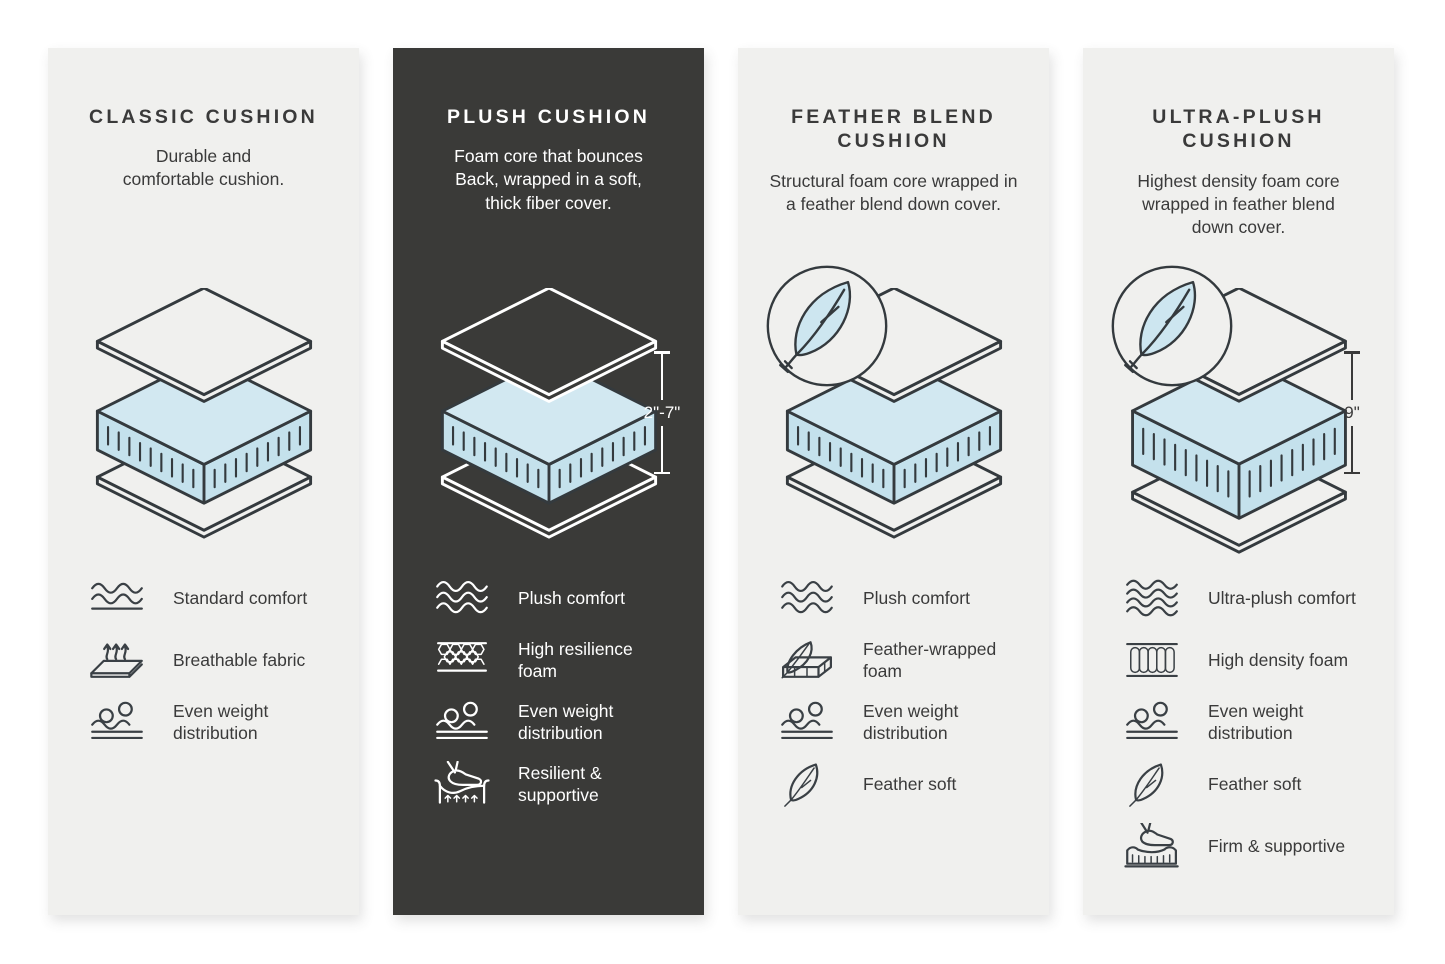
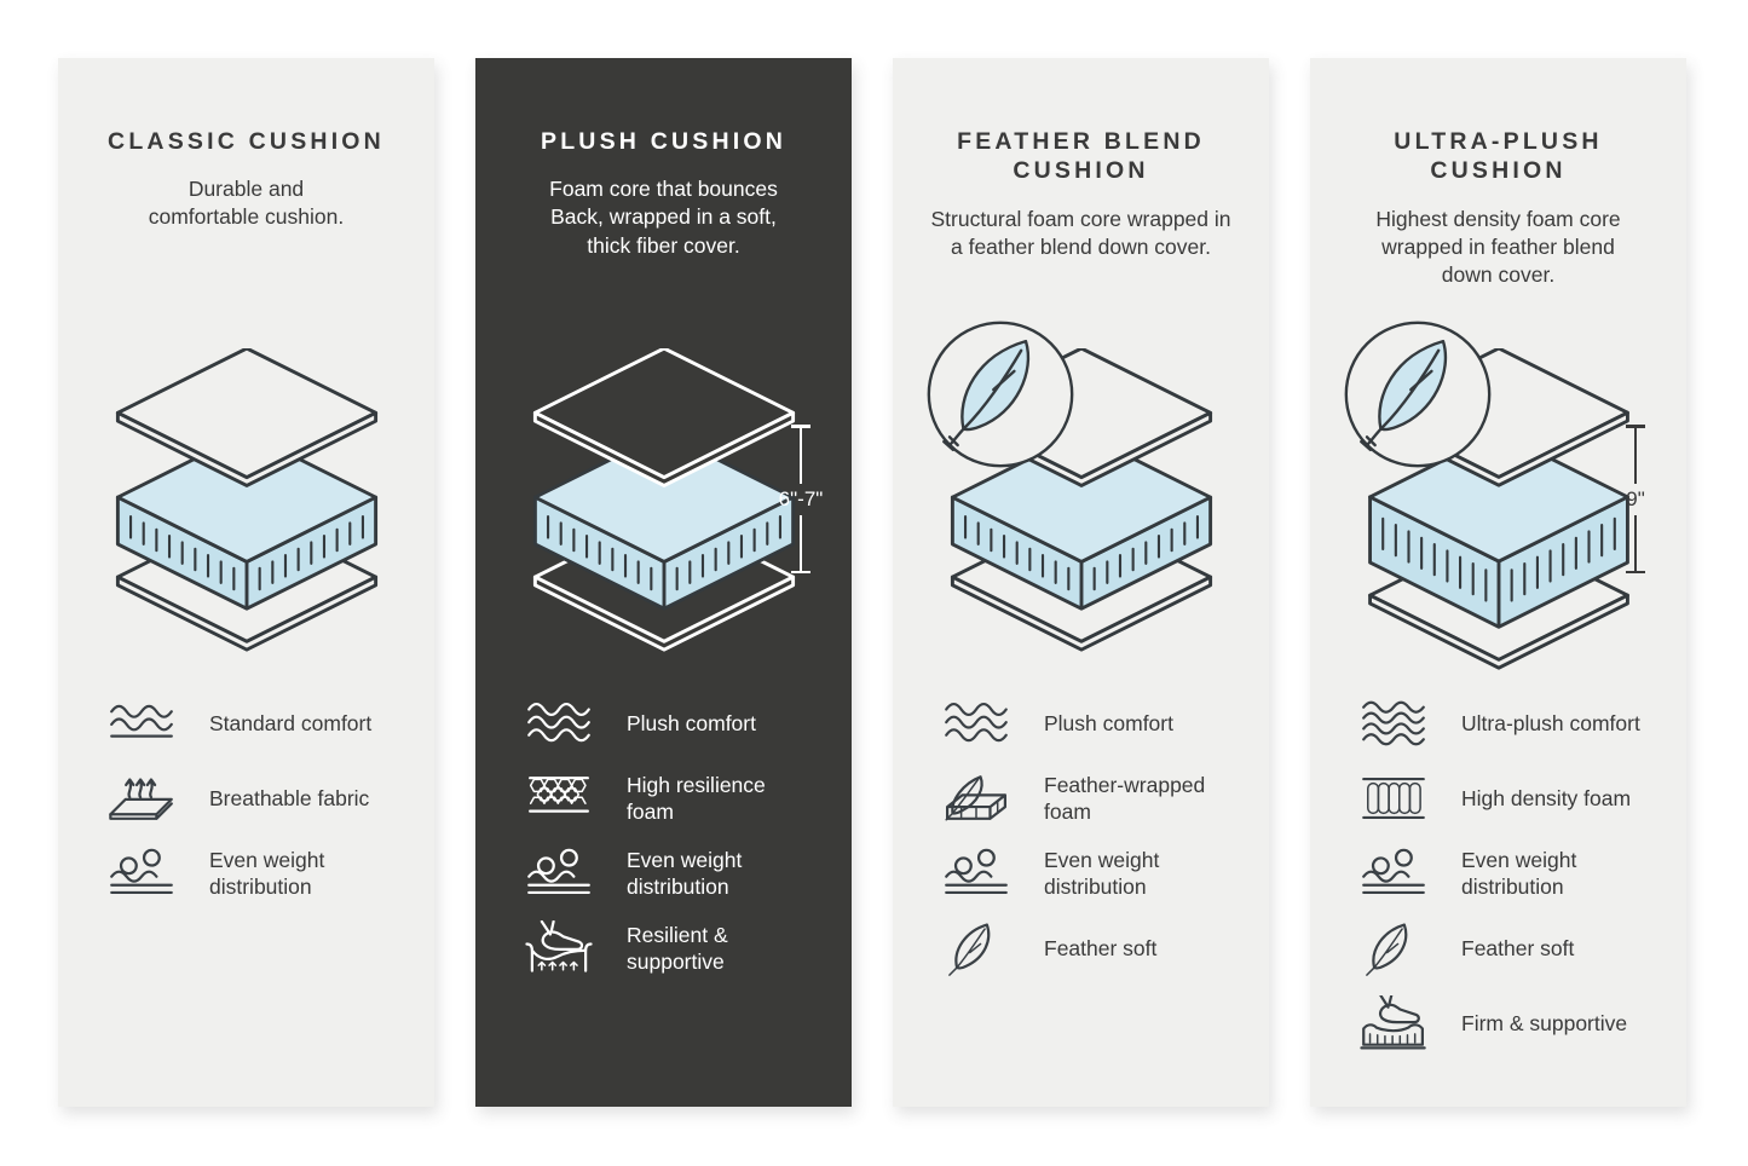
  CLASSIC CUSHION
  Durable and
  comfortable cushion.
  Standard comfort
  Breathable fabric
  Even weight
  distribution
  PLUSH CUSHION
  Foam core that bounces
  Back, wrapped in a soft,
  thick fiber cover.
- 2"-7"
+ 6"-7"
  Plush comfort
  High resilience
  foam
  Even weight
  distribution
  Resilient &
  supportive
  FEATHER BLEND
  CUSHION
  Structural foam core wrapped in
  a feather blend down cover.
  Plush comfort
  Feather-wrapped
  foam
  Even weight
  distribution
  Feather soft
  ULTRA-PLUSH
  CUSHION
  Highest density foam core
  wrapped in feather blend
  down cover.
  9"
  Ultra-plush comfort
  High density foam
  Even weight
  distribution
  Feather soft
  Firm & supportive
